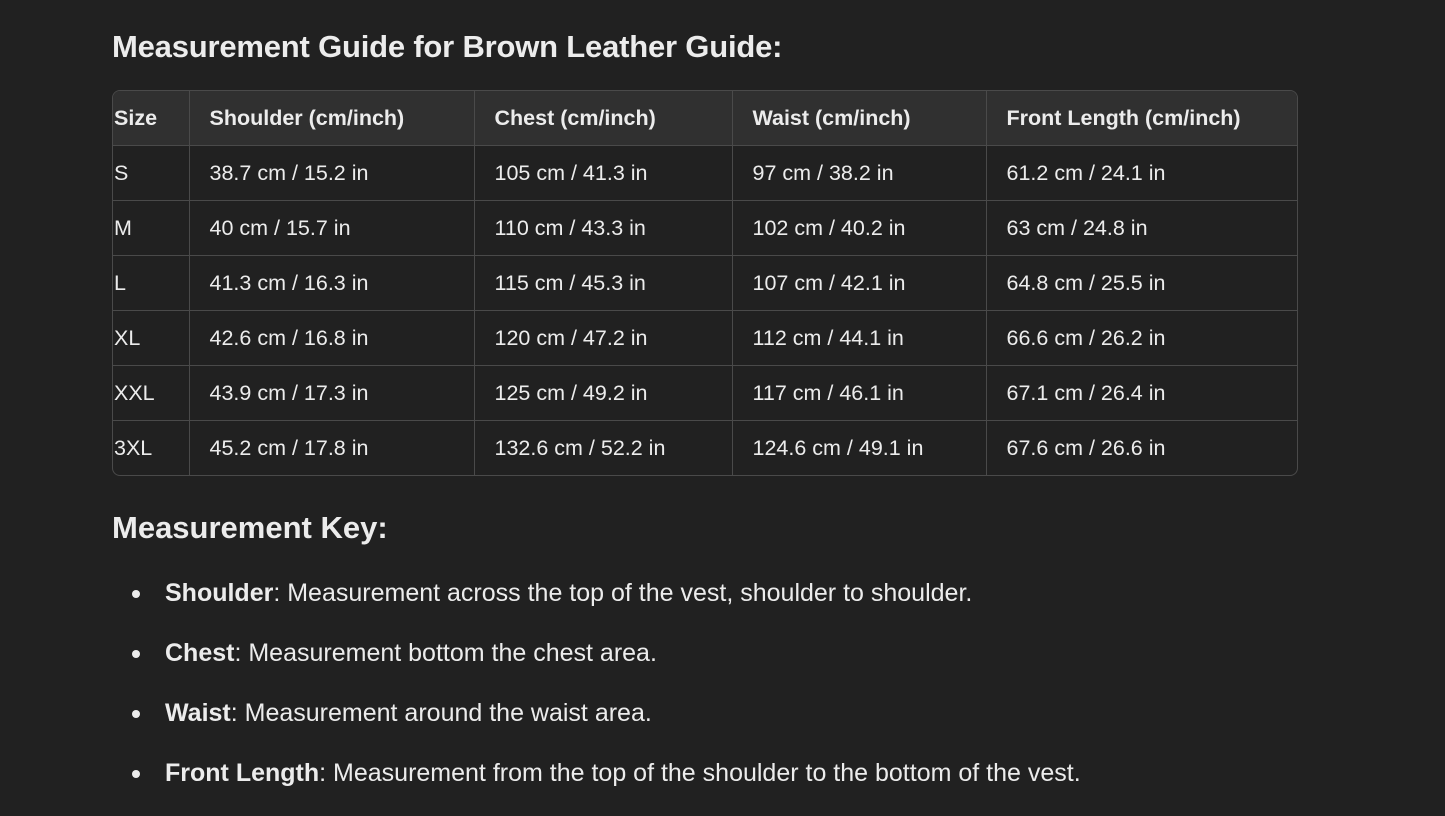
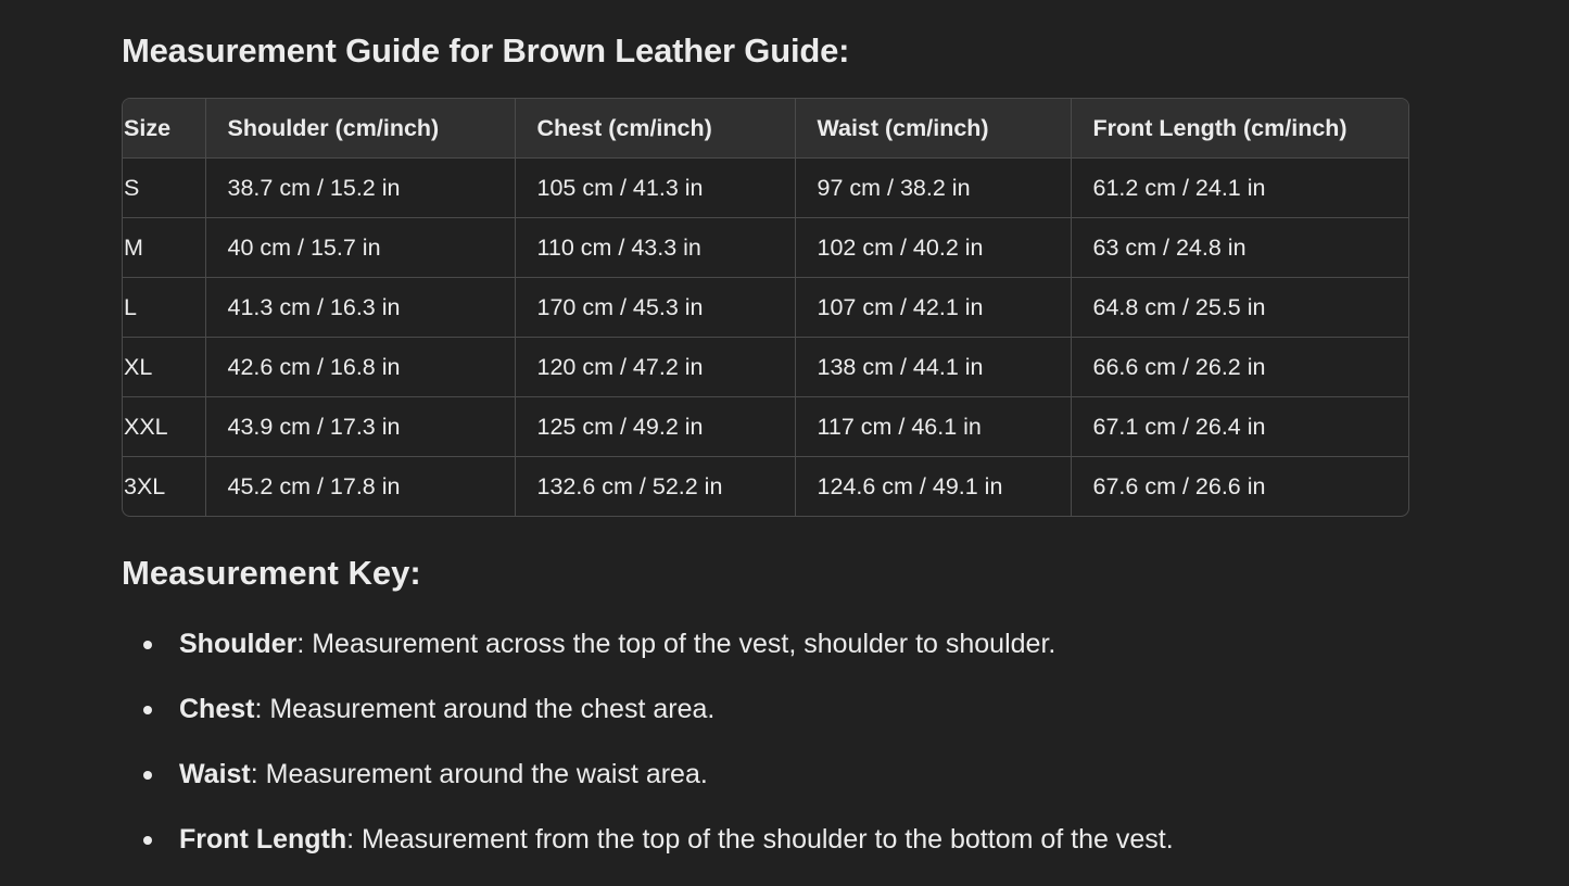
  Measurement Guide for Brown Leather Guide:
  Size	Shoulder (cm/inch)	Chest (cm/inch)	Waist (cm/inch)	Front Length (cm/inch)
  S	38.7 cm / 15.2 in	105 cm / 41.3 in	97 cm / 38.2 in	61.2 cm / 24.1 in
  M	40 cm / 15.7 in	110 cm / 43.3 in	102 cm / 40.2 in	63 cm / 24.8 in
- L	41.3 cm / 16.3 in	115 cm / 45.3 in	107 cm / 42.1 in	64.8 cm / 25.5 in
+ L	41.3 cm / 16.3 in	170 cm / 45.3 in	107 cm / 42.1 in	64.8 cm / 25.5 in
- XL	42.6 cm / 16.8 in	120 cm / 47.2 in	112 cm / 44.1 in	66.6 cm / 26.2 in
+ XL	42.6 cm / 16.8 in	120 cm / 47.2 in	138 cm / 44.1 in	66.6 cm / 26.2 in
  XXL	43.9 cm / 17.3 in	125 cm / 49.2 in	117 cm / 46.1 in	67.1 cm / 26.4 in
  3XL	45.2 cm / 17.8 in	132.6 cm / 52.2 in	124.6 cm / 49.1 in	67.6 cm / 26.6 in
  Measurement Key:
  Shoulder: Measurement across the top of the vest, shoulder to shoulder.
- Chest: Measurement bottom the chest area.
+ Chest: Measurement around the chest area.
  Waist: Measurement around the waist area.
  Front Length: Measurement from the top of the shoulder to the bottom of the vest.
